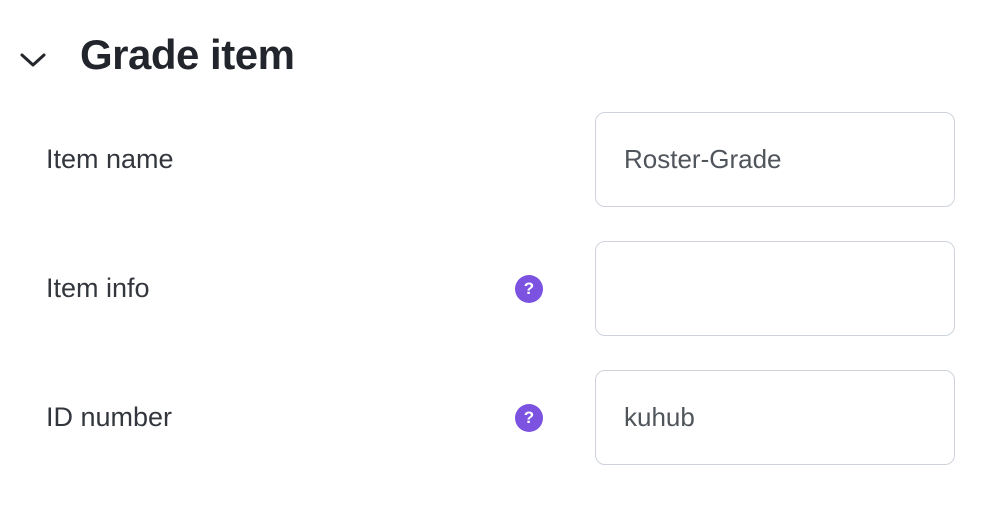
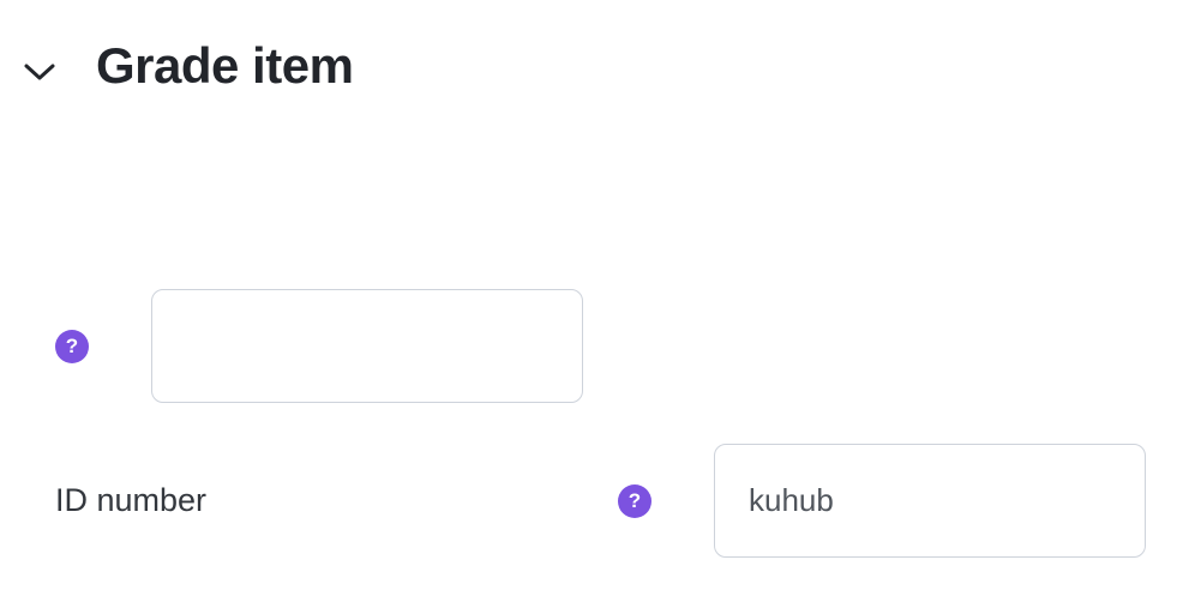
  Grade item
- Item name
- Roster-Grade
- Item info
  ?
  ID number
  ?
  kuhub
